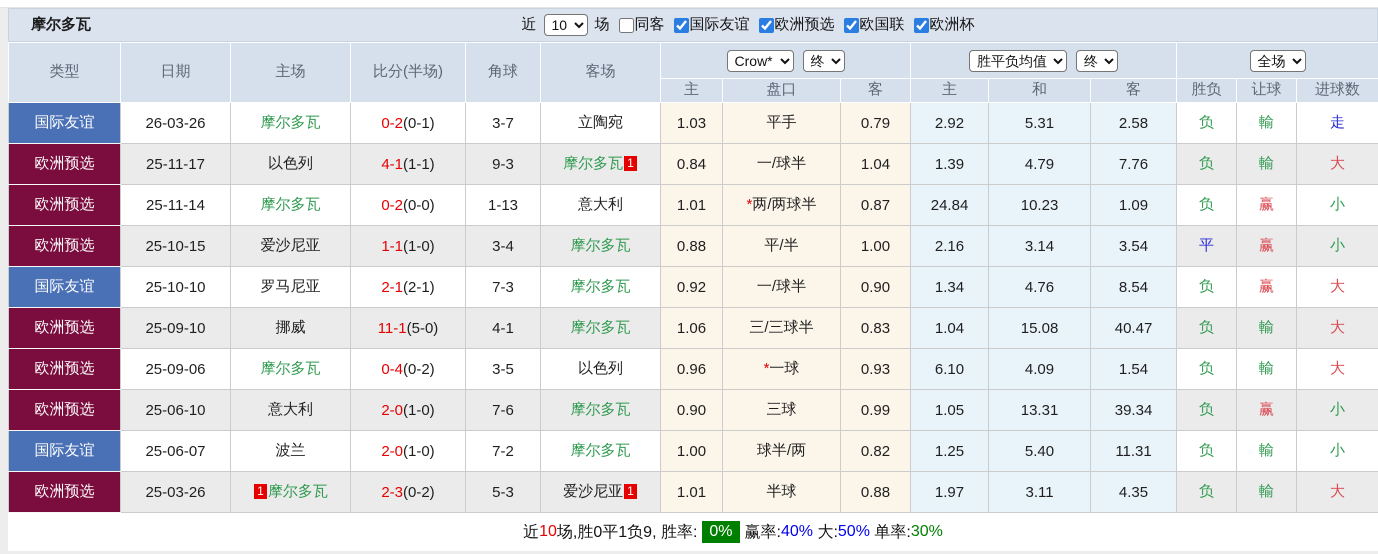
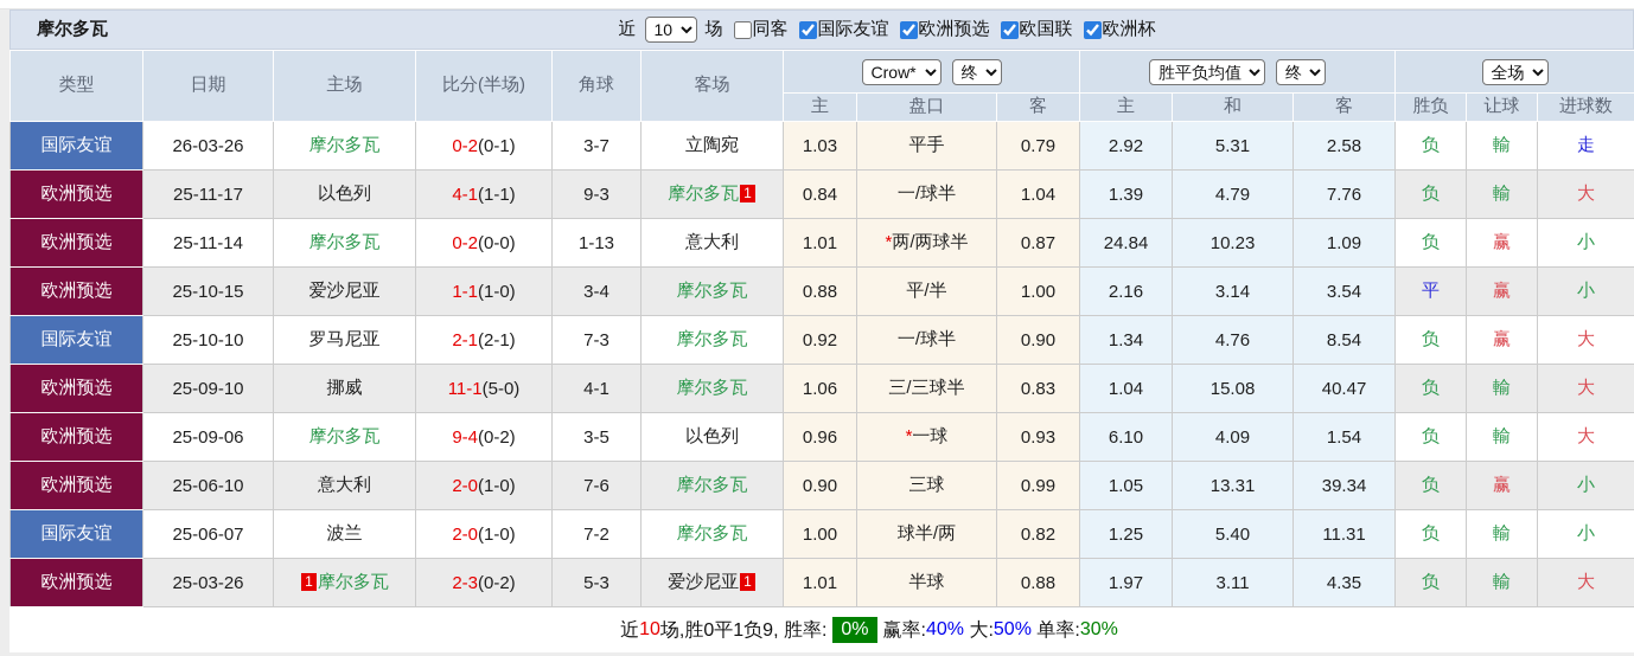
  摩尔多瓦
  近
  10
  场
  同客
  国际友谊
  欧洲预选
  欧国联
  欧洲杯
  类型	日期	主场	比分(半场)	角球	客场	Crow* 终	胜平负均值 终	全场
  主	盘口	客	主	和	客	胜负	让球	进球数
  国际友谊	26-03-26	摩尔多瓦	0-2(0-1)	3-7	立陶宛	1.03	平手	0.79	2.92	5.31	2.58	负	輸	走
  欧洲预选	25-11-17	以色列	4-1(1-1)	9-3	摩尔多瓦 1	0.84	一/球半	1.04	1.39	4.79	7.76	负	輸	大
  欧洲预选	25-11-14	摩尔多瓦	0-2(0-0)	1-13	意大利	1.01	*两/两球半	0.87	24.84	10.23	1.09	负	赢	小
  欧洲预选	25-10-15	爱沙尼亚	1-1(1-0)	3-4	摩尔多瓦	0.88	平/半	1.00	2.16	3.14	3.54	平	赢	小
  国际友谊	25-10-10	罗马尼亚	2-1(2-1)	7-3	摩尔多瓦	0.92	一/球半	0.90	1.34	4.76	8.54	负	赢	大
  欧洲预选	25-09-10	挪威	11-1(5-0)	4-1	摩尔多瓦	1.06	三/三球半	0.83	1.04	15.08	40.47	负	輸	大
- 欧洲预选	25-09-06	摩尔多瓦	0-4(0-2)	3-5	以色列	0.96	*一球	0.93	6.10	4.09	1.54	负	輸	大
+ 欧洲预选	25-09-06	摩尔多瓦	9-4(0-2)	3-5	以色列	0.96	*一球	0.93	6.10	4.09	1.54	负	輸	大
  欧洲预选	25-06-10	意大利	2-0(1-0)	7-6	摩尔多瓦	0.90	三球	0.99	1.05	13.31	39.34	负	赢	小
  国际友谊	25-06-07	波兰	2-0(1-0)	7-2	摩尔多瓦	1.00	球半/两	0.82	1.25	5.40	11.31	负	輸	小
  欧洲预选	25-03-26	1 摩尔多瓦	2-3(0-2)	5-3	爱沙尼亚 1	1.01	半球	0.88	1.97	3.11	4.35	负	輸	大
  近
  10
  场,胜0平1负9, 胜率:
  0%
  赢率:
  40%
  大:
  50%
  单率:
  30%
